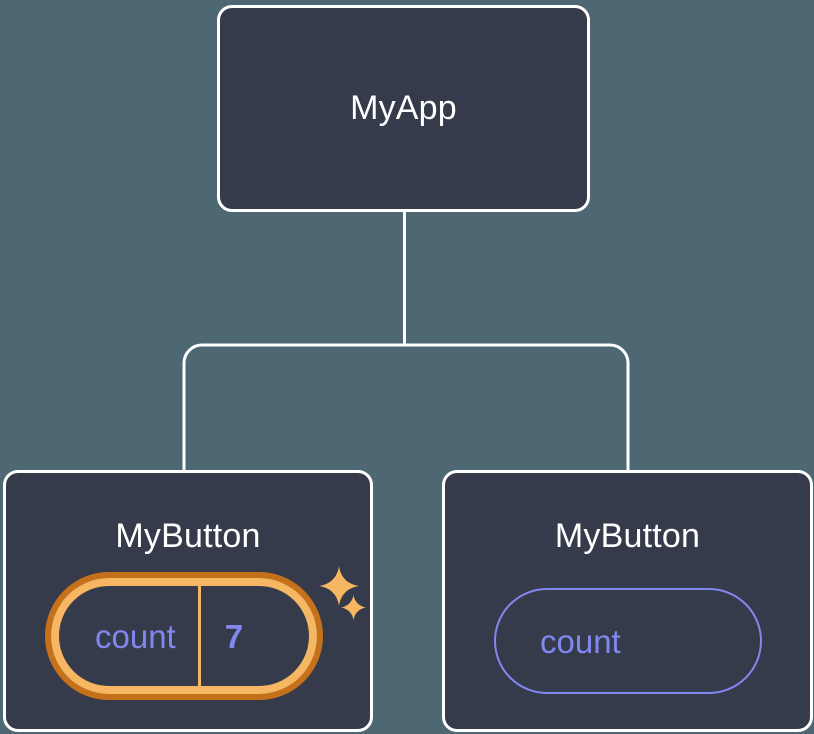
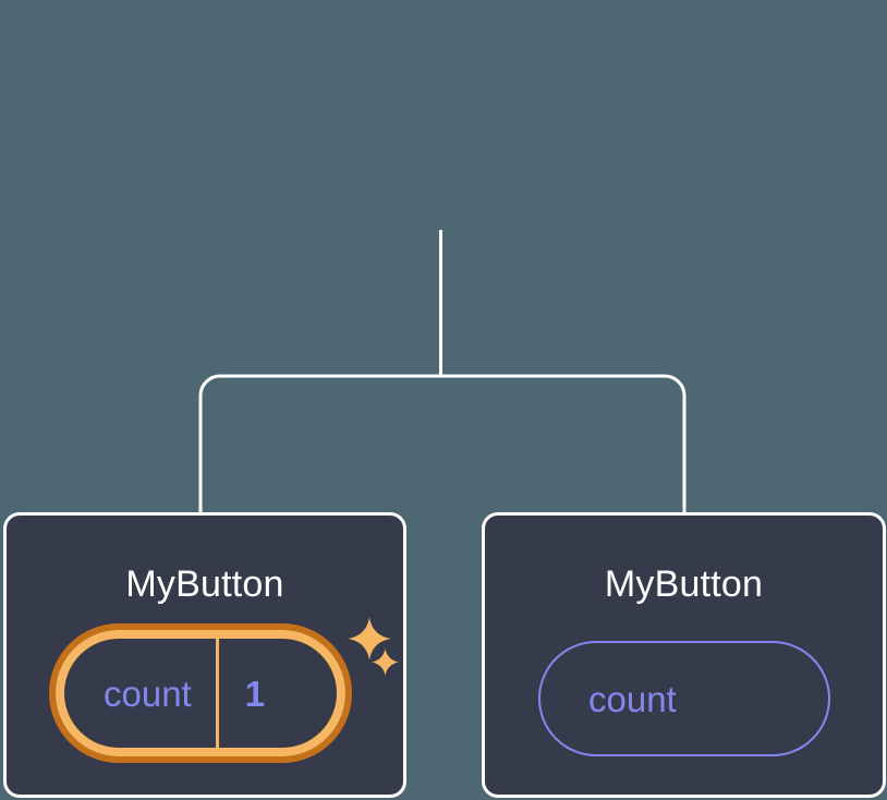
- MyApp
  MyButton
  count
- 7
+ 1
  MyButton
  count
